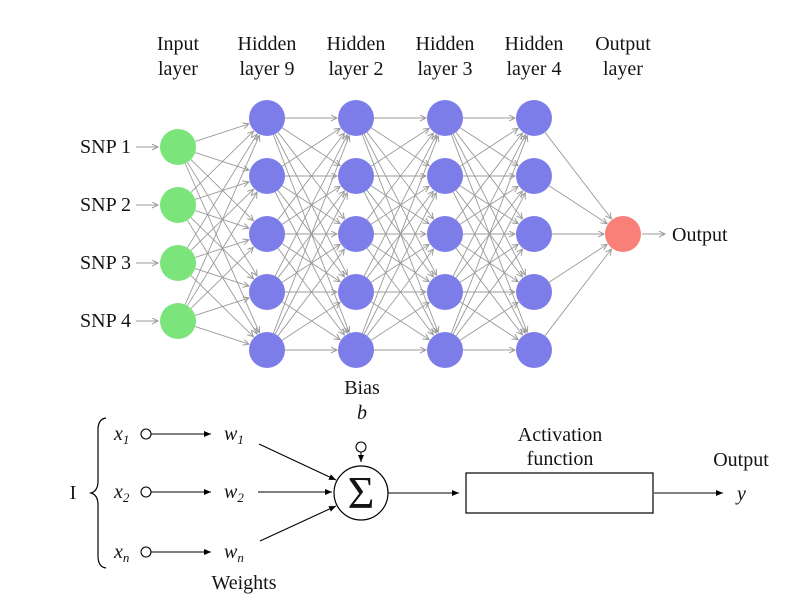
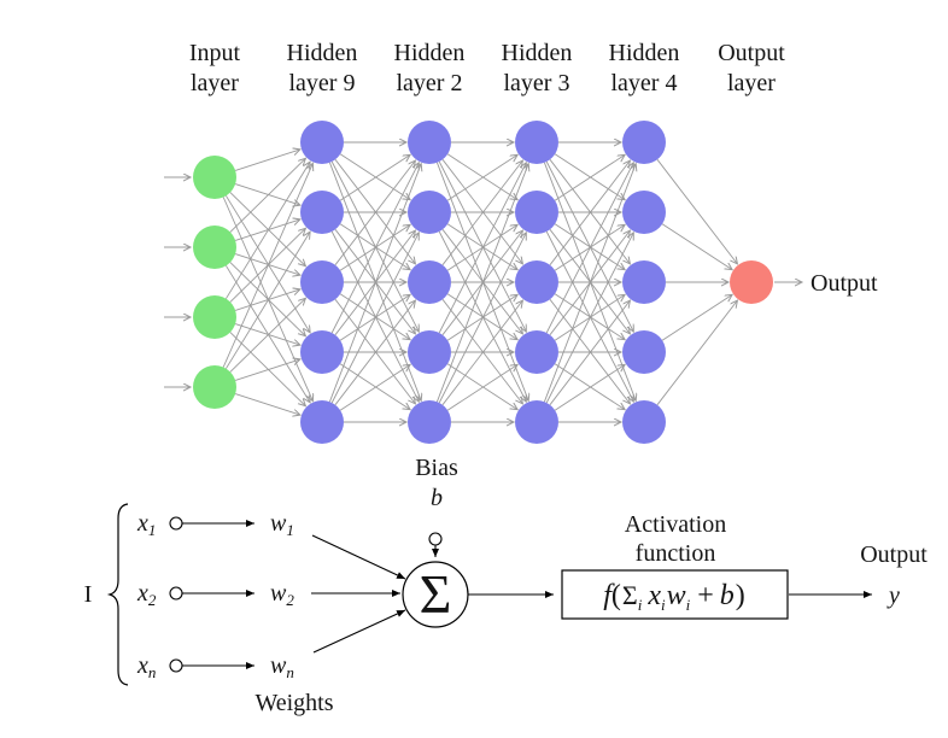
  Input
  layer
  Hidden
  layer 9
  Hidden
  layer 2
  Hidden
  layer 3
  Hidden
  layer 4
  Output
  layer
- SNP 1
- SNP 2
- SNP 3
- SNP 4
  Output
  Bias
  b
  I
  x1
  w1
  x2
  w2
  xn
  wn
  Weights
  Σ
  Activation
  function
+ f(Σi xi wi + b)
  Output
  y
